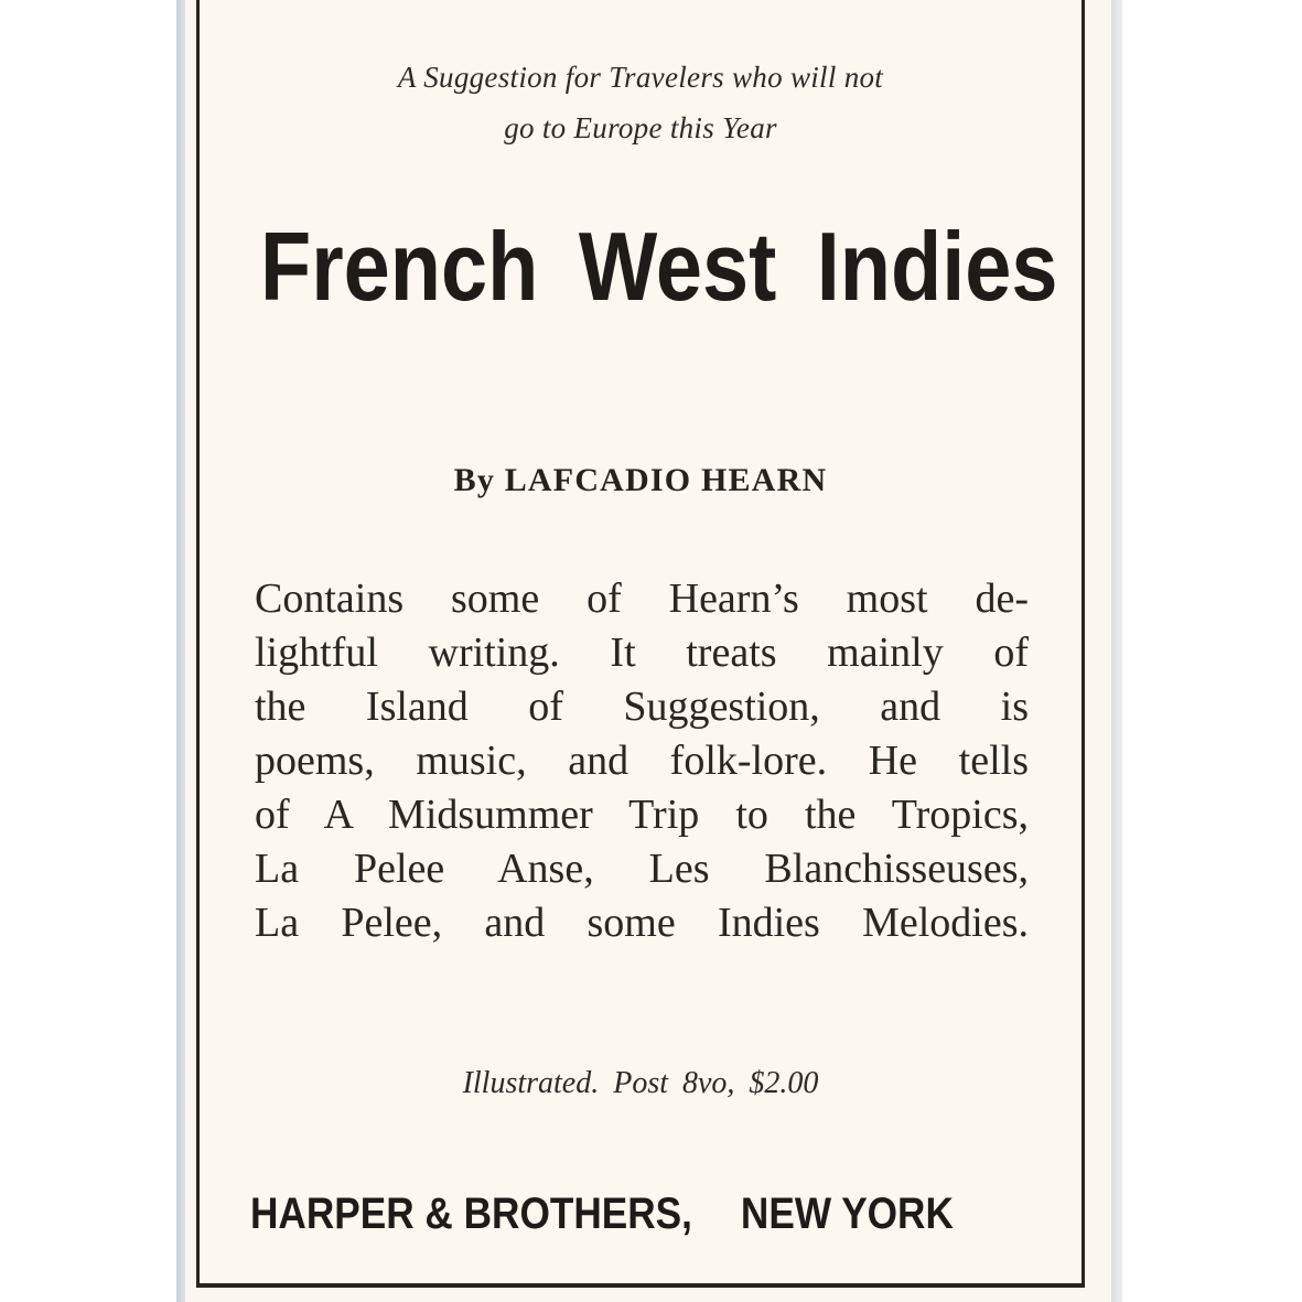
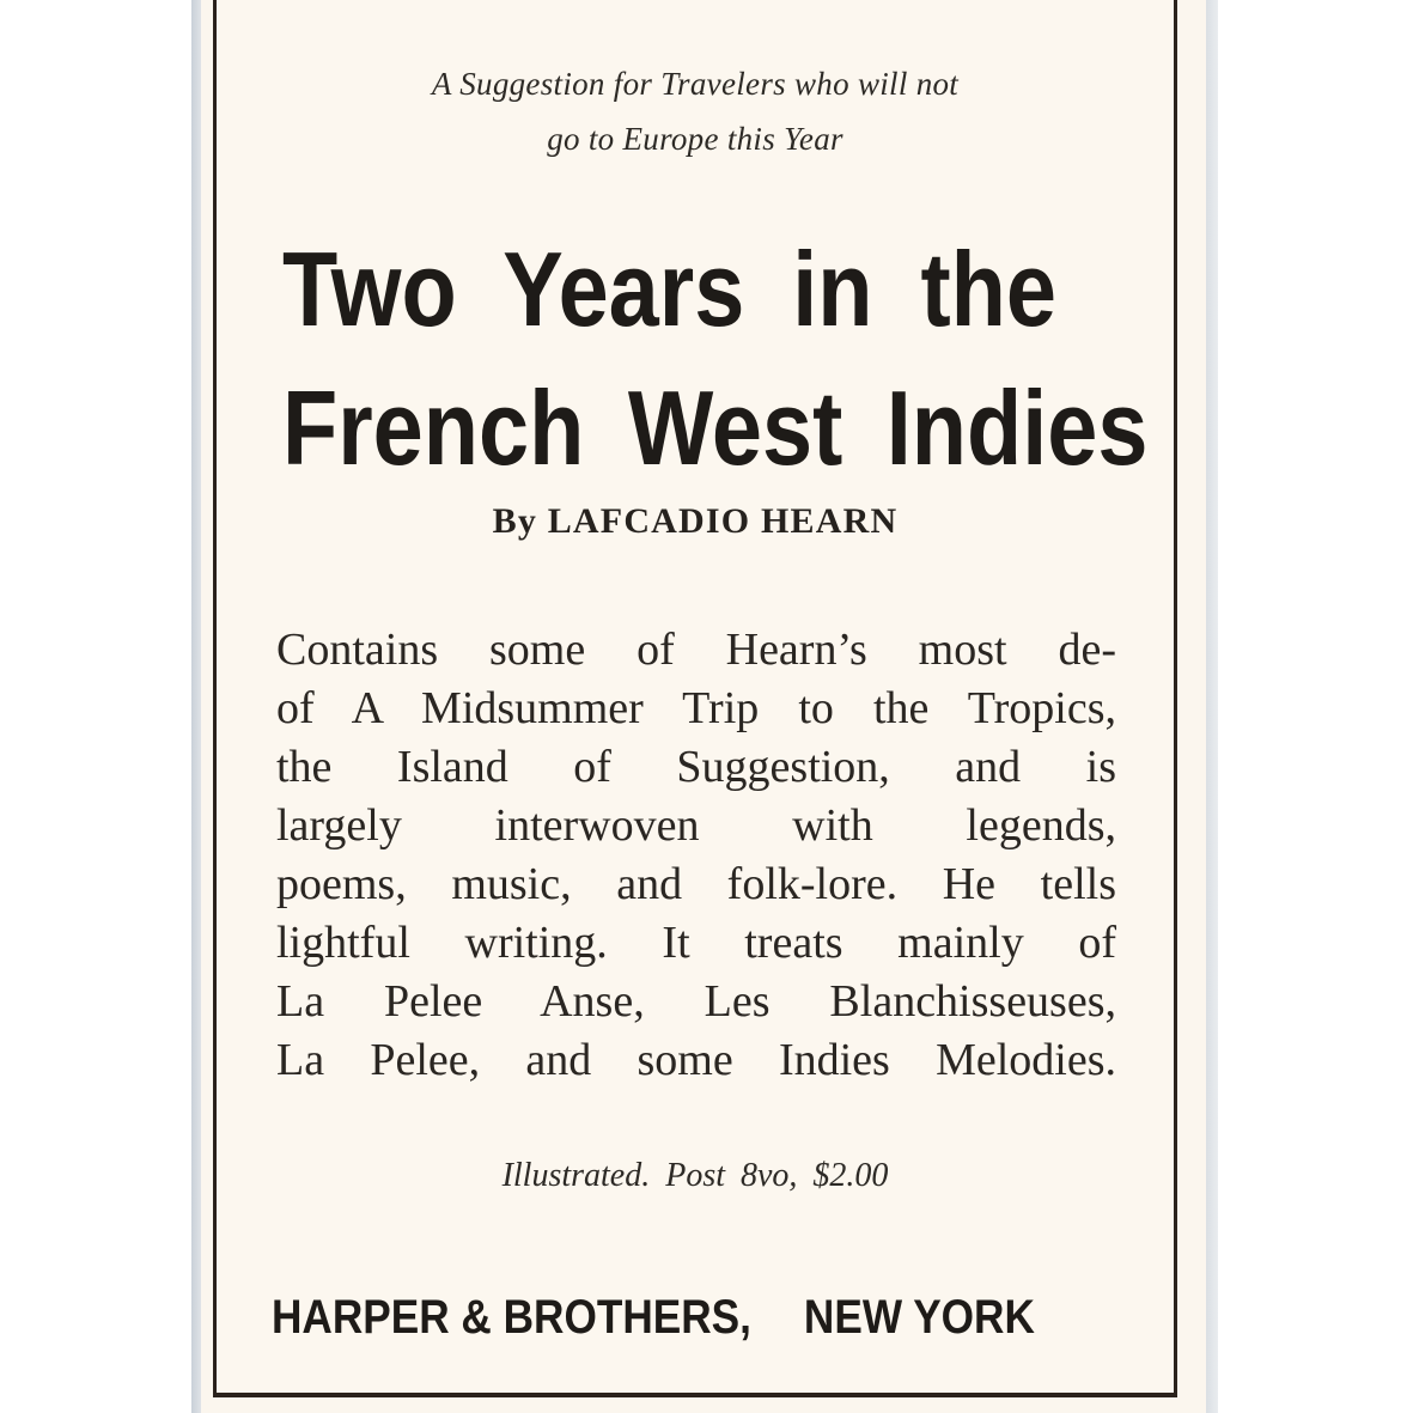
  A Suggestion for Travelers who will not
  go to Europe this Year
+ Two Years in the
  French West Indies
  By LAFCADIO HEARN
  Contains some of Hearn’s most de-
- lightful writing. It treats mainly of
+ of A Midsummer Trip to the Tropics,
  the Island of Suggestion, and is
+ largely interwoven with legends,
  poems, music, and folk-lore. He tells
- of A Midsummer Trip to the Tropics,
+ lightful writing. It treats mainly of
  La Pelee Anse, Les Blanchisseuses,
  La Pelee, and some Indies Melodies.
  Illustrated. Post 8vo, $2.00
  HARPER & BROTHERS, NEW YORK
